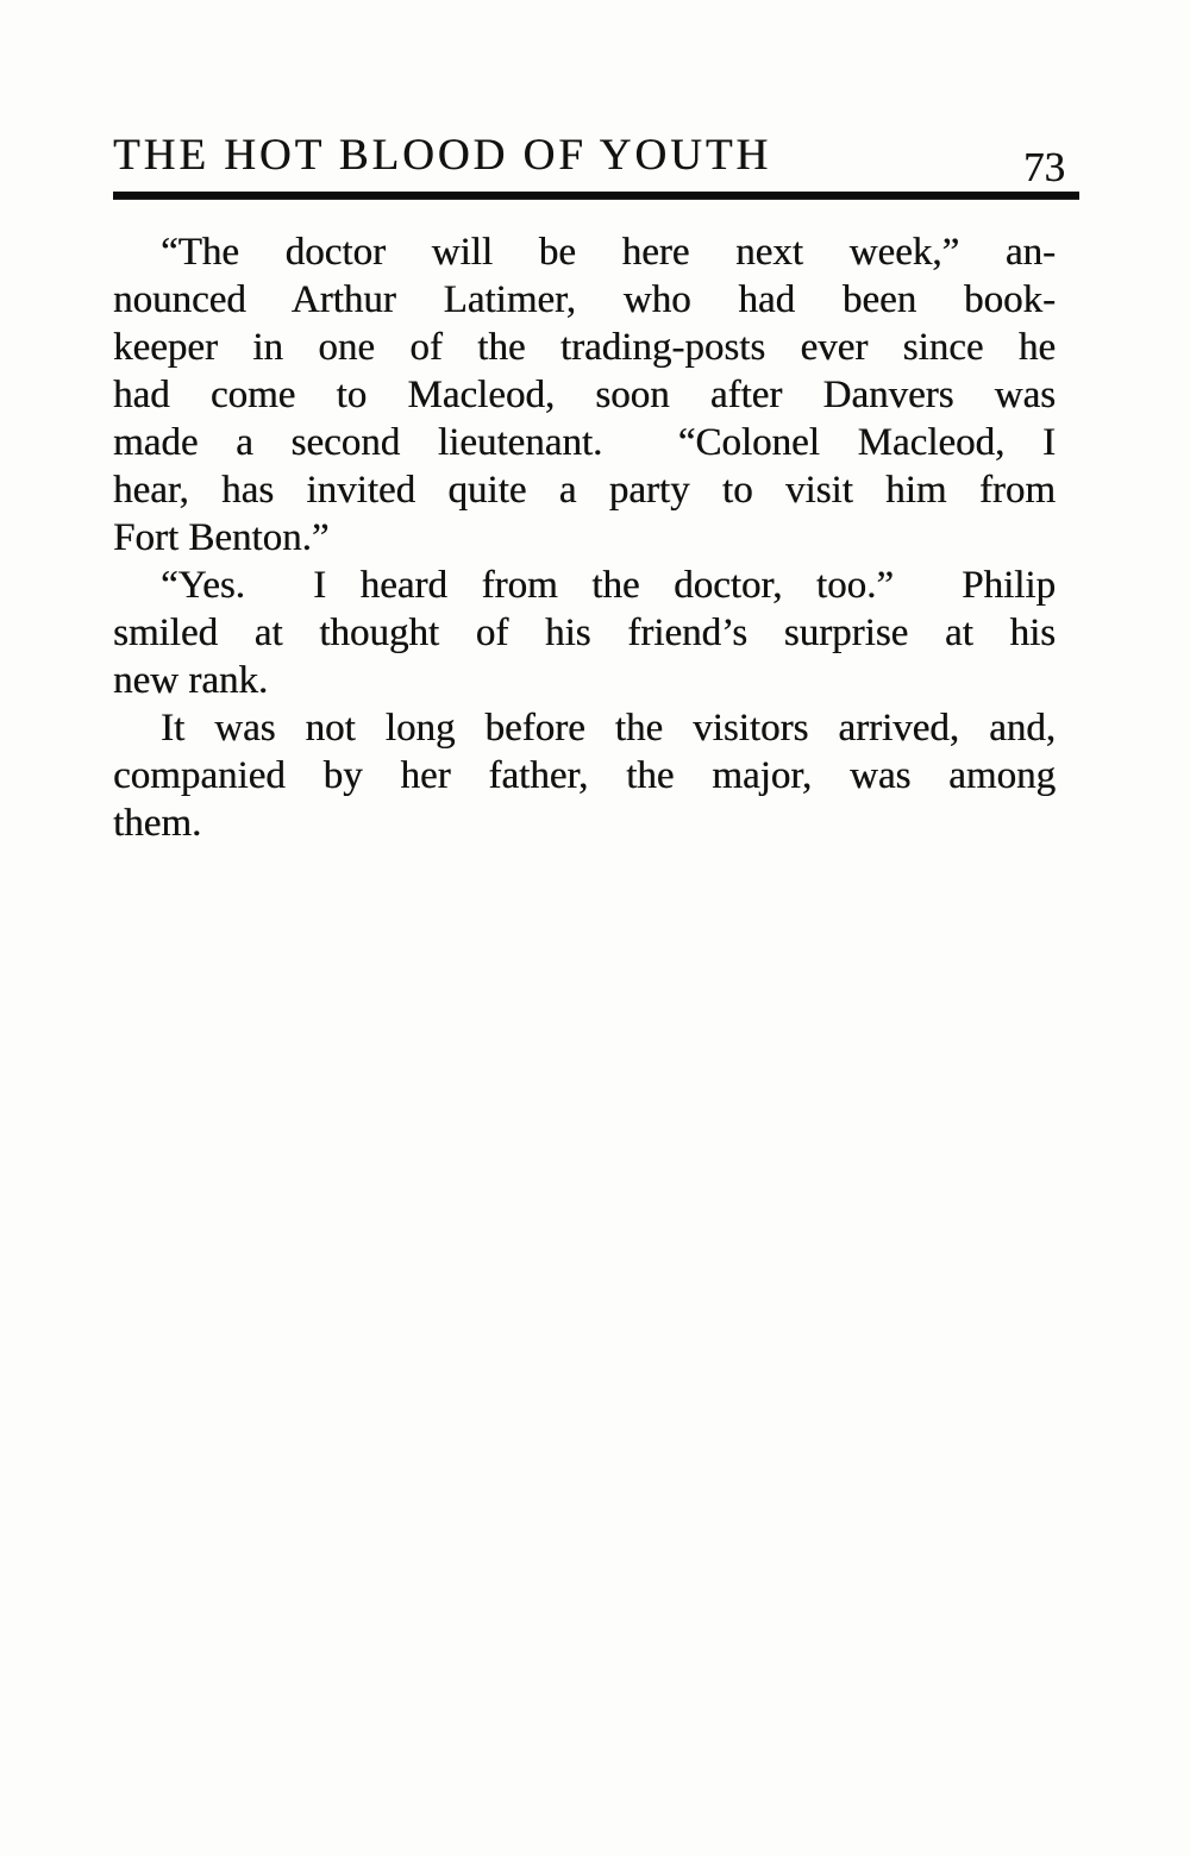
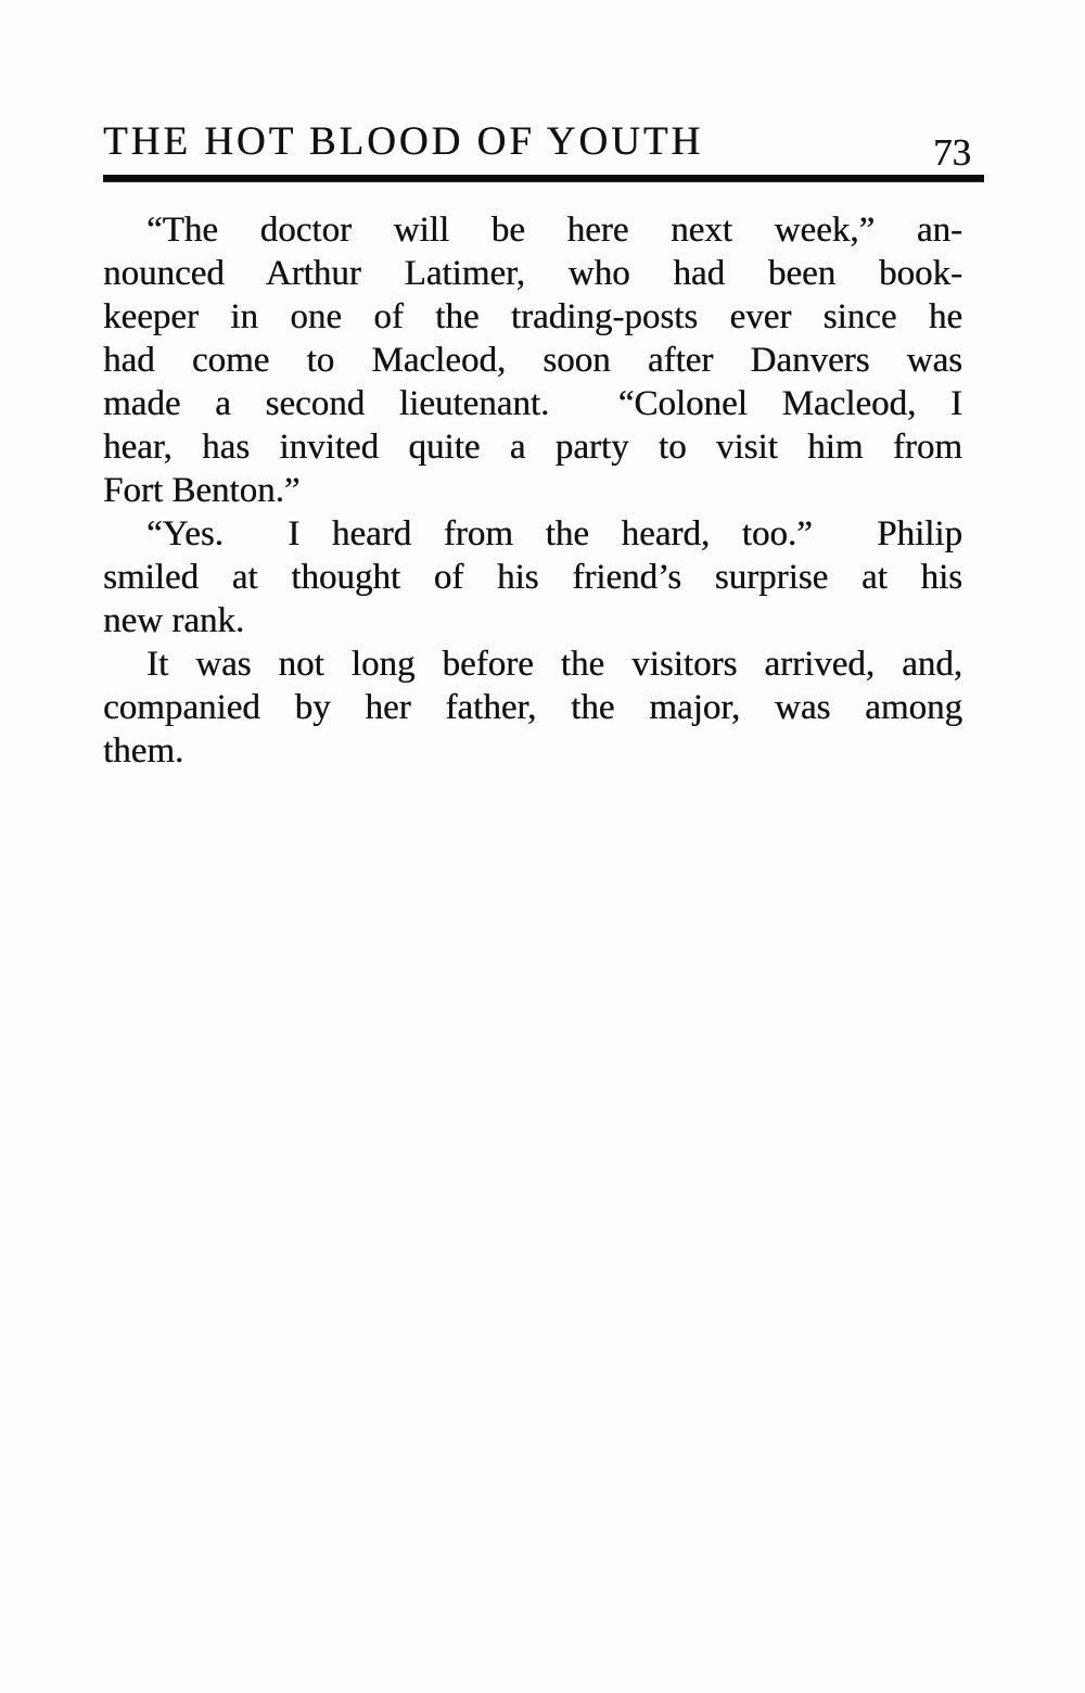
  THE HOT BLOOD OF YOUTH
  73
  “The doctor will be here next week,” an-
  nounced Arthur Latimer, who had been book-
  keeper in one of the trading-posts ever since he
  had come to Macleod, soon after Danvers was
  made a second lieutenant. “Colonel Macleod, I
  hear, has invited quite a party to visit him from
  Fort Benton.”
- “Yes. I heard from the doctor, too.” Philip
+ “Yes. I heard from the heard, too.” Philip
  smiled at thought of his friend’s surprise at his
  new rank.
  It was not long before the visitors arrived, and,
  companied by her father, the major, was among
  them.
